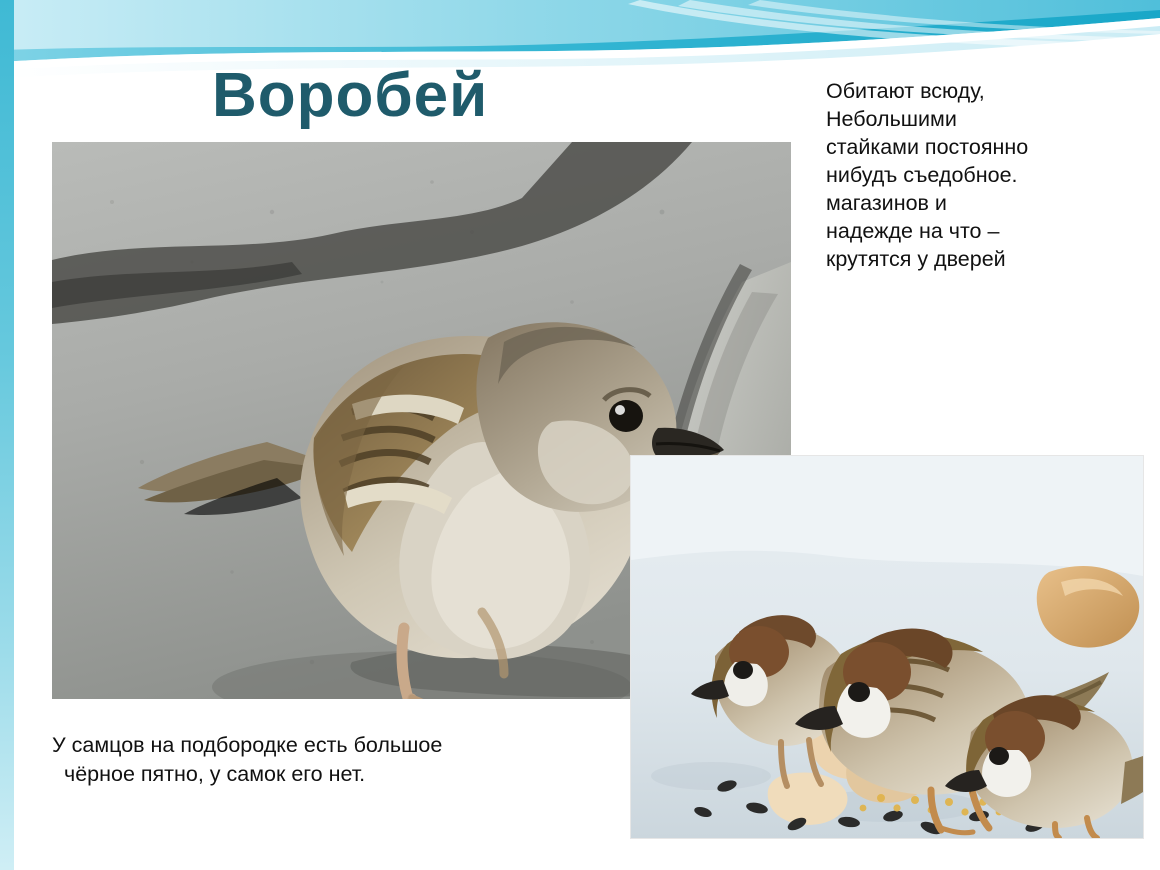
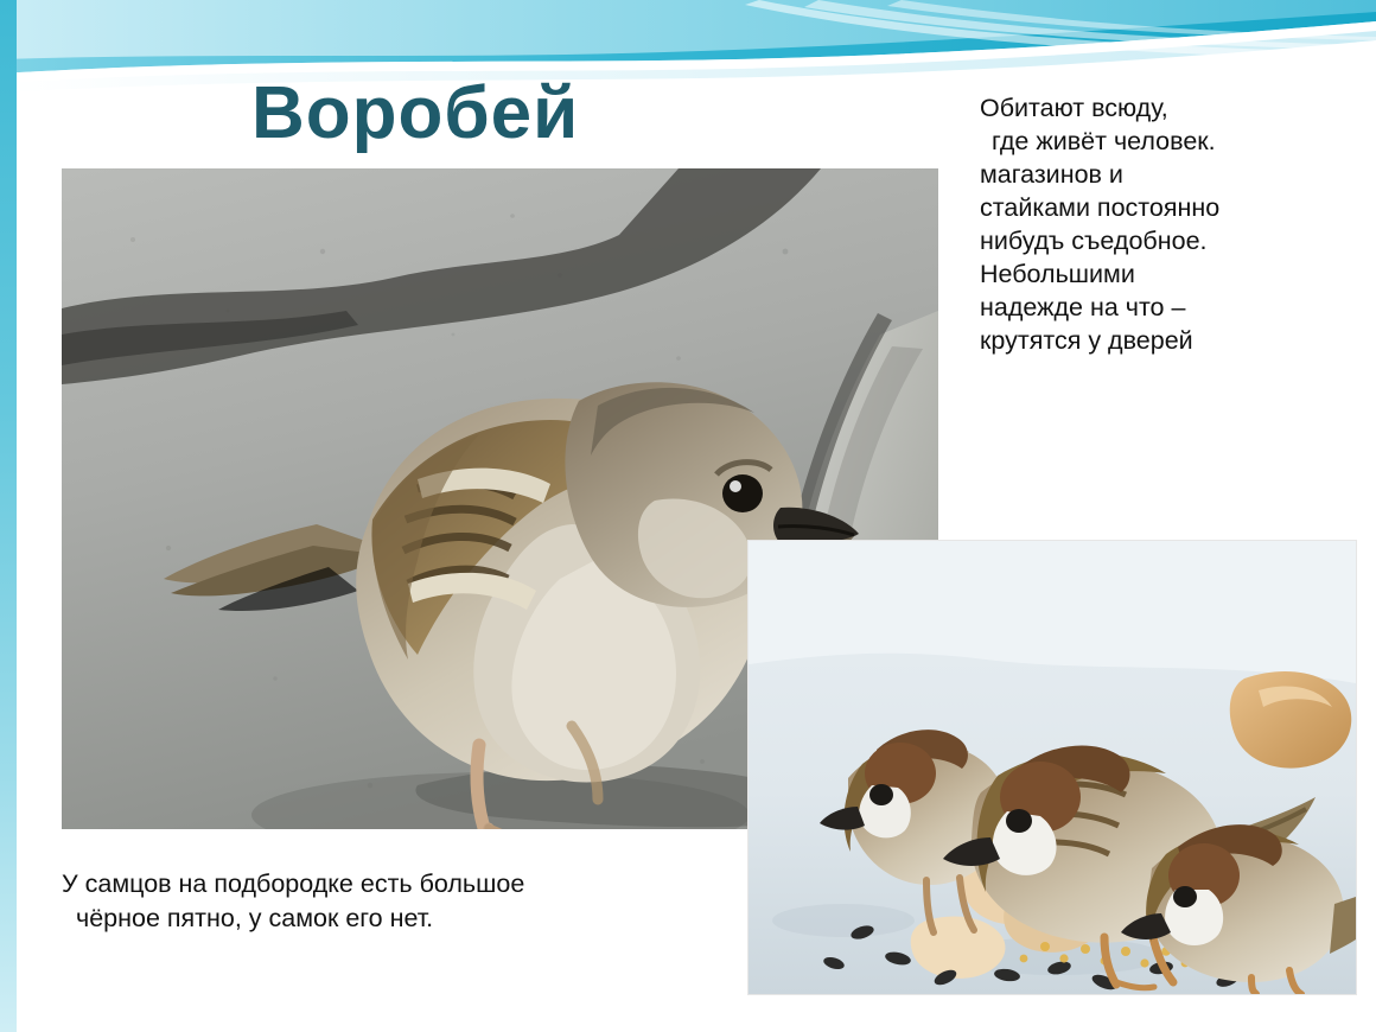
  Воробей
  Обитают всюду,
+ где живёт человек.
- Небольшими
+ магазинов и
  стайками постоянно
  нибудъ съедобное.
- магазинов и
+ Небольшими
  надежде на что –
  крутятся у дверей
  У самцов на подбородке есть большое
  чёрное пятно, у самок его нет.
